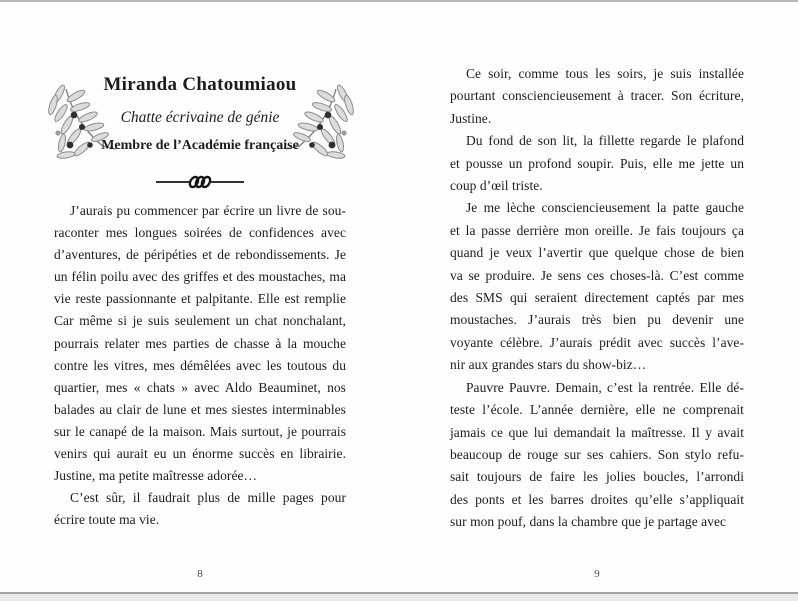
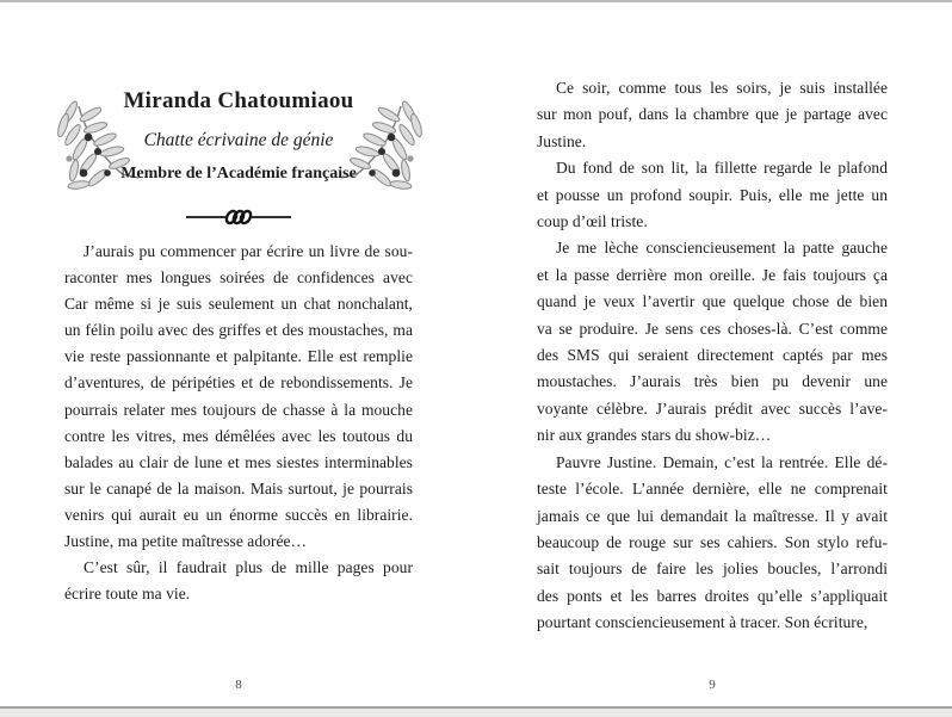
  Miranda Chatoumiaou
  Chatte écrivaine de génie
  Membre de l’Académie française
  J’aurais pu commencer par écrire un livre de sou-
  raconter mes longues soirées de confidences avec
- d’aventures, de péripéties et de rebondissements. Je
+ Car même si je suis seulement un chat nonchalant,
  un félin poilu avec des griffes et des moustaches, ma
  vie reste passionnante et palpitante. Elle est remplie
- Car même si je suis seulement un chat nonchalant,
+ d’aventures, de péripéties et de rebondissements. Je
- pourrais relater mes parties de chasse à la mouche
+ pourrais relater mes toujours de chasse à la mouche
  contre les vitres, mes démêlées avec les toutous du
- quartier, mes « chats » avec Aldo Beauminet, nos
  balades au clair de lune et mes siestes interminables
  sur le canapé de la maison. Mais surtout, je pourrais
  venirs qui aurait eu un énorme succès en librairie.
  Justine, ma petite maîtresse adorée…
  C’est sûr, il faudrait plus de mille pages pour
  écrire toute ma vie.
  8
  Ce soir, comme tous les soirs, je suis installée
- pourtant consciencieusement à tracer. Son écriture,
+ sur mon pouf, dans la chambre que je partage avec
  Justine.
  Du fond de son lit, la fillette regarde le plafond
  et pousse un profond soupir. Puis, elle me jette un
  coup d’œil triste.
  Je me lèche consciencieusement la patte gauche
  et la passe derrière mon oreille. Je fais toujours ça
  quand je veux l’avertir que quelque chose de bien
  va se produire. Je sens ces choses-là. C’est comme
  des SMS qui seraient directement captés par mes
  moustaches. J’aurais très bien pu devenir une
  voyante célèbre. J’aurais prédit avec succès l’ave-
  nir aux grandes stars du show-biz…
- Pauvre Pauvre. Demain, c’est la rentrée. Elle dé-
+ Pauvre Justine. Demain, c’est la rentrée. Elle dé-
  teste l’école. L’année dernière, elle ne comprenait
  jamais ce que lui demandait la maîtresse. Il y avait
  beaucoup de rouge sur ses cahiers. Son stylo refu-
  sait toujours de faire les jolies boucles, l’arrondi
  des ponts et les barres droites qu’elle s’appliquait
- sur mon pouf, dans la chambre que je partage avec
+ pourtant consciencieusement à tracer. Son écriture,
  9
